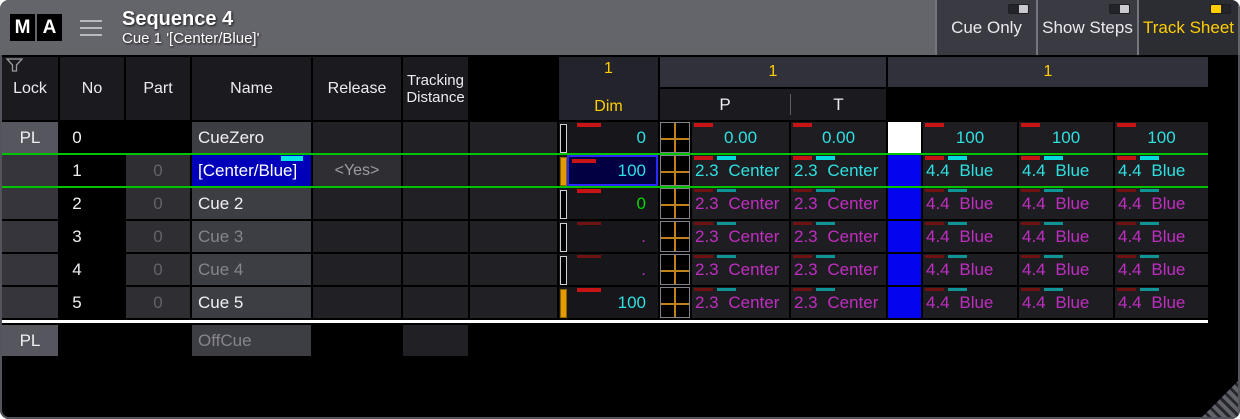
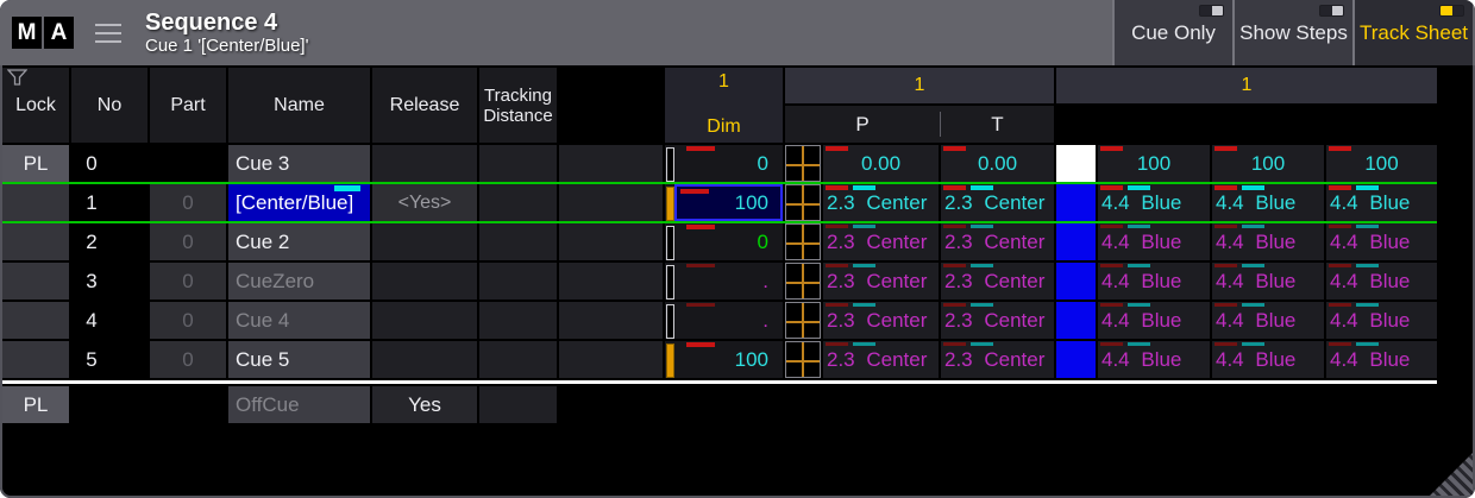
  M
  A
  Sequence 4
  Cue 1 '[Center/Blue]'
  Cue Only
  Show Steps
  Track Sheet
  Lock
  No
  Part
  Name
  Release
  Tracking Distance
  1
  Dim
  1
  1
  P
  T
  PL
  0
- CueZero
+ Cue 3
  0
  0.00
  0.00
  100
  100
  100
  1
  0
  [Center/Blue]
  <Yes>
  100
  2.3 Center
  2.3 Center
  4.4 Blue
  4.4 Blue
  4.4 Blue
  2
  0
  Cue 2
  0
  2.3 Center
  2.3 Center
  4.4 Blue
  4.4 Blue
  4.4 Blue
  3
  0
- Cue 3
+ CueZero
  .
  2.3 Center
  2.3 Center
  4.4 Blue
  4.4 Blue
  4.4 Blue
  4
  0
  Cue 4
  .
  2.3 Center
  2.3 Center
  4.4 Blue
  4.4 Blue
  4.4 Blue
  5
  0
  Cue 5
  100
  2.3 Center
  2.3 Center
  4.4 Blue
  4.4 Blue
  4.4 Blue
  PL
  OffCue
+ Yes
